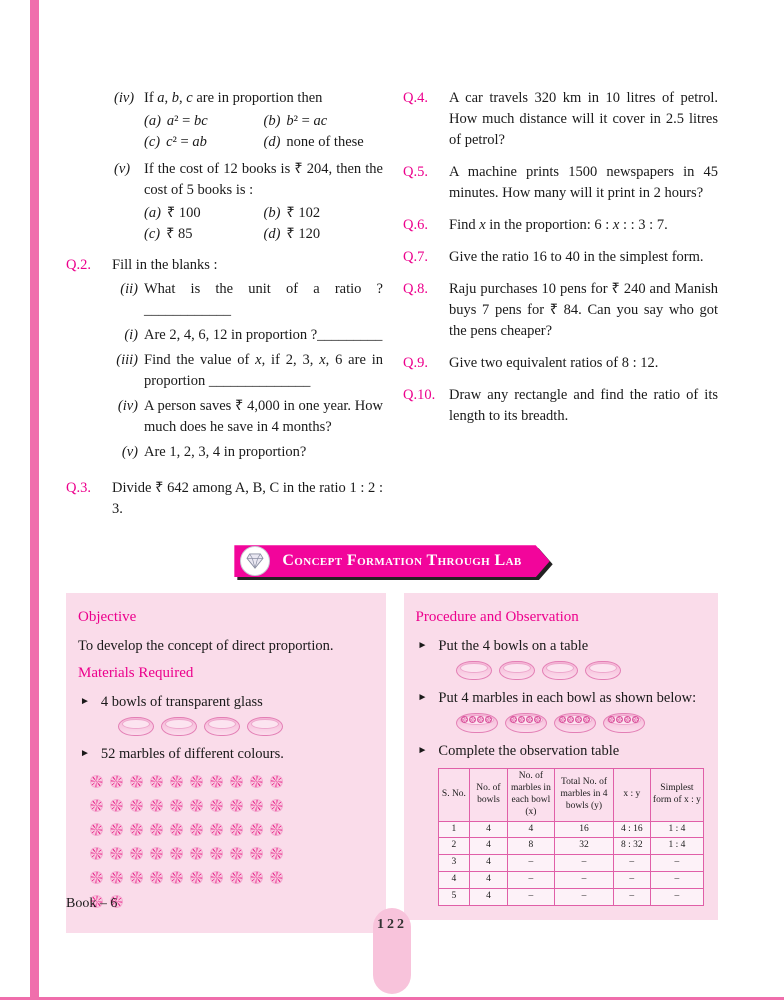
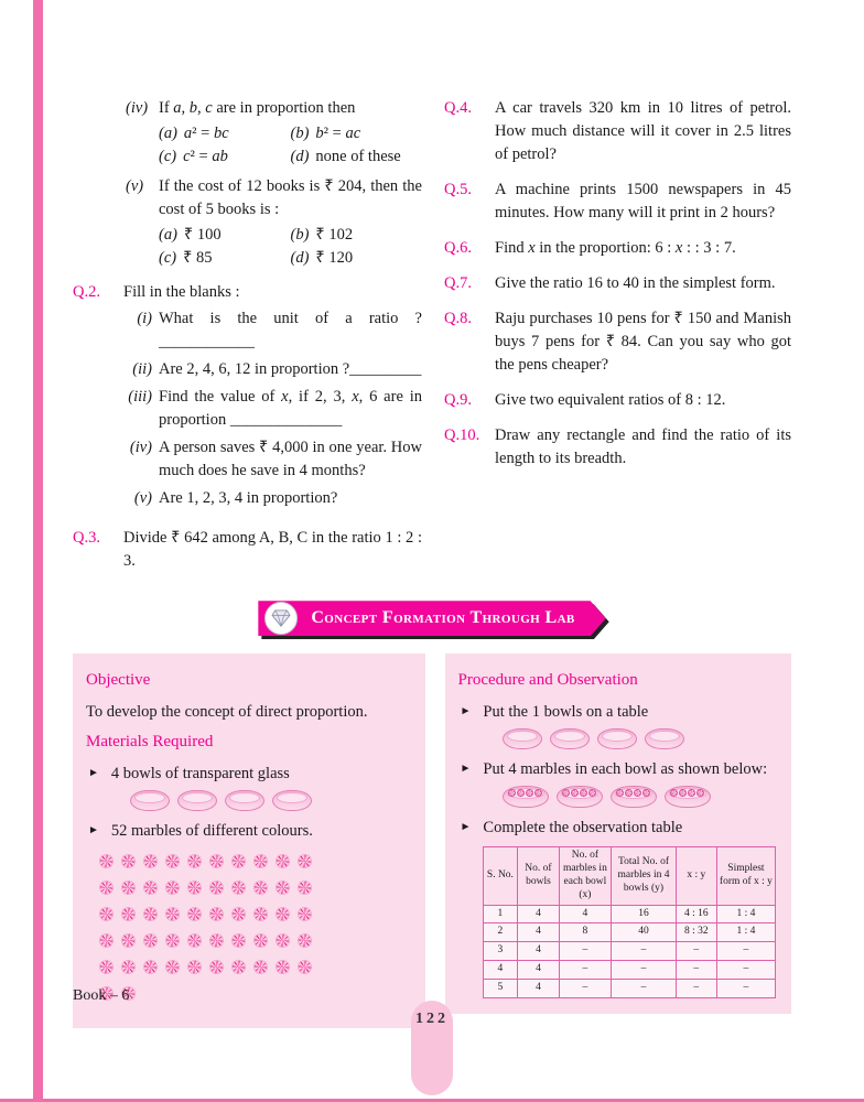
  (iv)
  If a, b, c are in proportion then
  (a) a² = bc
  (b) b² = ac
  (c) c² = ab
  (d) none of these
  (v)
  If the cost of 12 books is ₹ 204, then the cost of 5 books is :
  (a) ₹ 100
  (b) ₹ 102
  (c) ₹ 85
  (d) ₹ 120
  Q.2.
  Fill in the blanks :
- (ii)
+ (i)
  What is the unit of a ratio ?____________
- (i)
+ (ii)
  Are 2, 4, 6, 12 in proportion ?_________
  (iii)
  Find the value of x, if 2, 3, x, 6 are in proportion ______________
  (iv)
  A person saves ₹ 4,000 in one year. How much does he save in 4 months?
  (v)
  Are 1, 2, 3, 4 in proportion?
  Q.3.
  Divide ₹ 642 among A, B, C in the ratio 1 : 2 : 3.
  Q.4.
  A car travels 320 km in 10 litres of petrol. How much distance will it cover in 2.5 litres of petrol?
  Q.5.
  A machine prints 1500 newspapers in 45 minutes. How many will it print in 2 hours?
  Q.6.
  Find x in the proportion: 6 : x : : 3 : 7.
  Q.7.
  Give the ratio 16 to 40 in the simplest form.
  Q.8.
- Raju purchases 10 pens for ₹ 240 and Manish buys 7 pens for ₹ 84. Can you say who got the pens cheaper?
+ Raju purchases 10 pens for ₹ 150 and Manish buys 7 pens for ₹ 84. Can you say who got the pens cheaper?
  Q.9.
  Give two equivalent ratios of 8 : 12.
  Q.10.
  Draw any rectangle and find the ratio of its length to its breadth.
  Concept Formation Through Lab
  Objective
  To develop the concept of direct proportion.
  Materials Required
  ►
  4 bowls of transparent glass
  ►
  52 marbles of different colours.
  Procedure and Observation
  ►
- Put the 4 bowls on a table
+ Put the 1 bowls on a table
  ►
  Put 4 marbles in each bowl as shown below:
  ►
  Complete the observation table
  S. No.	No. of bowls	No. of marbles in each bowl (x)	Total No. of marbles in 4 bowls (y)	x : y	Simplest form of x : y
  1	4	4	16	4 : 16	1 : 4
- 2	4	8	32	8 : 32	1 : 4
+ 2	4	8	40	8 : 32	1 : 4
  3	4	–	–	–	–
  4	4	–	–	–	–
  5	4	–	–	–	–
  Book – 6
  122
